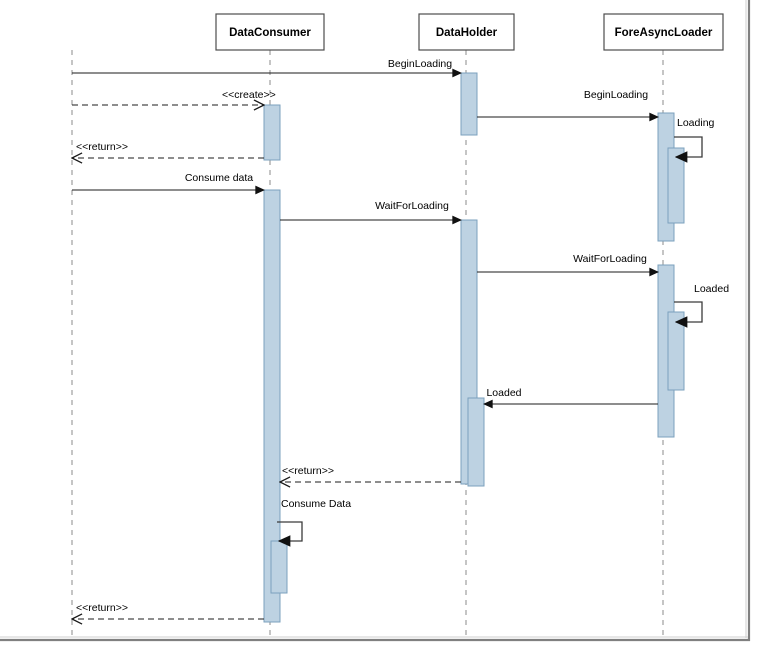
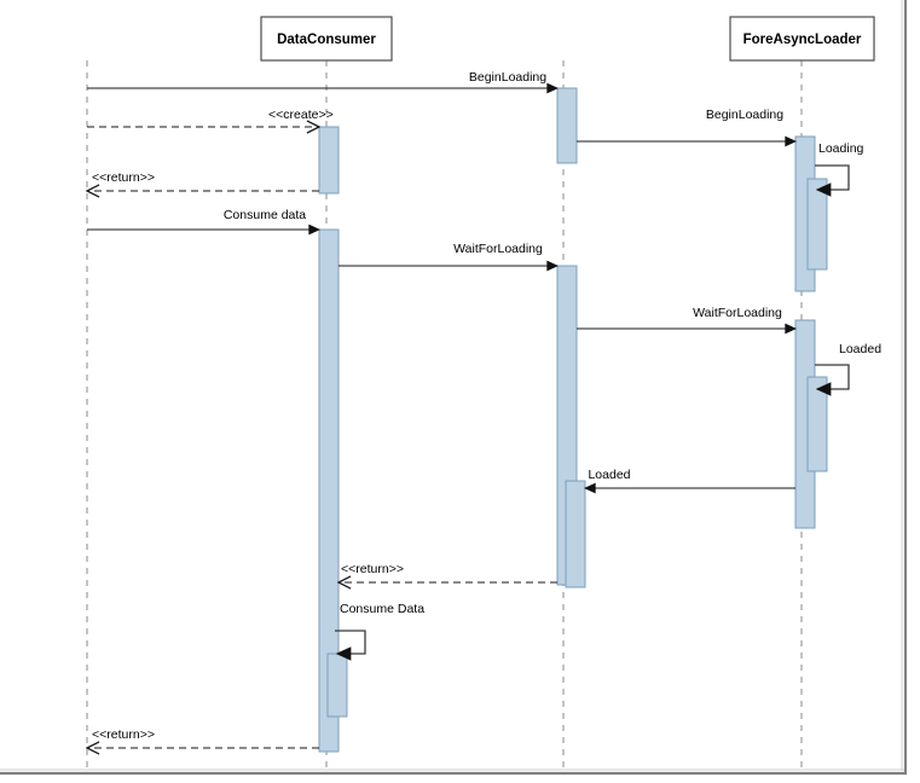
  BeginLoading
  <<create>>
  BeginLoading
  Loading
  <<return>>
  Consume data
  WaitForLoading
  WaitForLoading
  Loaded
  Loaded
  <<return>>
  Consume Data
  <<return>>
  DataConsumer
- DataHolder
  ForeAsyncLoader
